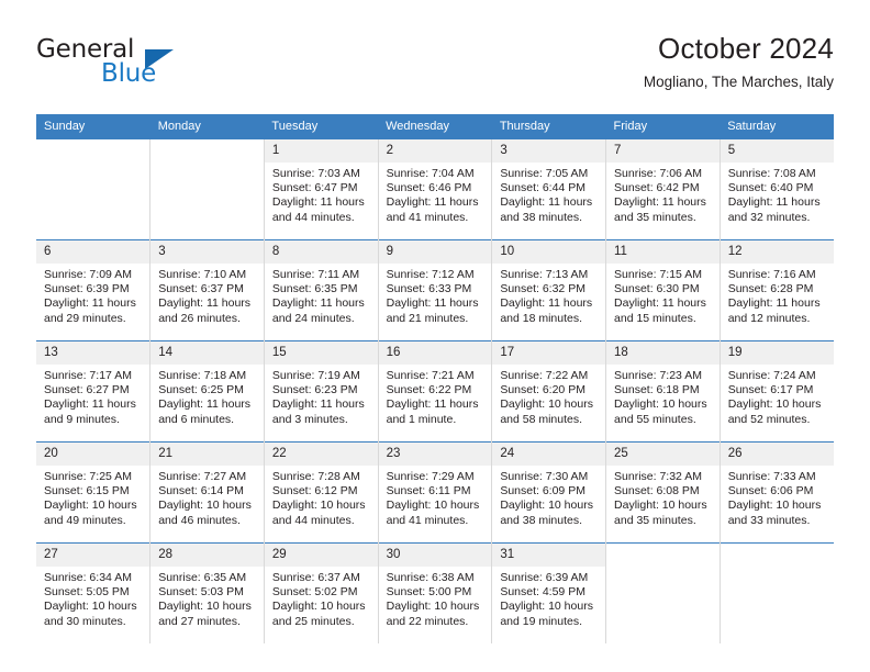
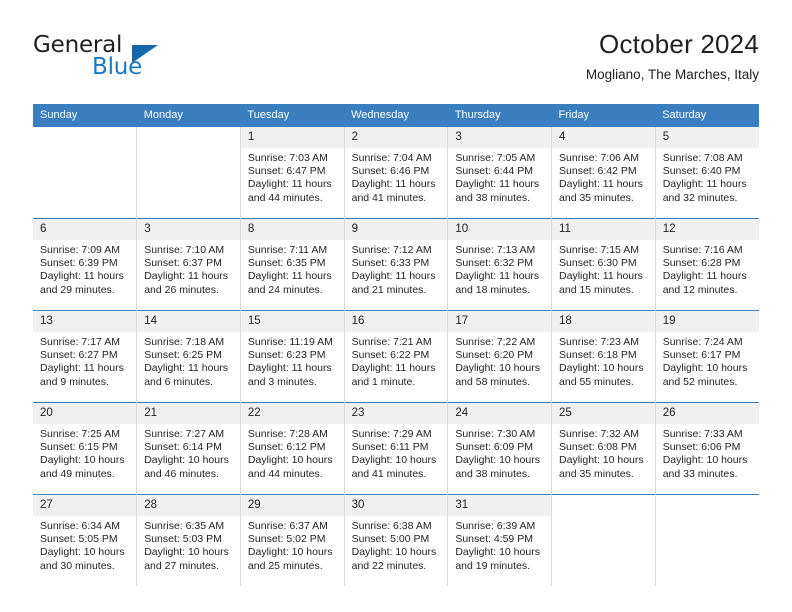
  General
  Blue
  October 2024
  Mogliano, The Marches, Italy
  Sunday	Monday	Tuesday	Wednesday	Thursday	Friday	Saturday
- 		1Sunrise: 7:03 AM Sunset: 6:47 PM Daylight: 11 hours and 44 minutes.	2Sunrise: 7:04 AM Sunset: 6:46 PM Daylight: 11 hours and 41 minutes.	3Sunrise: 7:05 AM Sunset: 6:44 PM Daylight: 11 hours and 38 minutes.	7Sunrise: 7:06 AM Sunset: 6:42 PM Daylight: 11 hours and 35 minutes.	5Sunrise: 7:08 AM Sunset: 6:40 PM Daylight: 11 hours and 32 minutes.
+ 		1Sunrise: 7:03 AM Sunset: 6:47 PM Daylight: 11 hours and 44 minutes.	2Sunrise: 7:04 AM Sunset: 6:46 PM Daylight: 11 hours and 41 minutes.	3Sunrise: 7:05 AM Sunset: 6:44 PM Daylight: 11 hours and 38 minutes.	4Sunrise: 7:06 AM Sunset: 6:42 PM Daylight: 11 hours and 35 minutes.	5Sunrise: 7:08 AM Sunset: 6:40 PM Daylight: 11 hours and 32 minutes.
  6Sunrise: 7:09 AM Sunset: 6:39 PM Daylight: 11 hours and 29 minutes.	3Sunrise: 7:10 AM Sunset: 6:37 PM Daylight: 11 hours and 26 minutes.	8Sunrise: 7:11 AM Sunset: 6:35 PM Daylight: 11 hours and 24 minutes.	9Sunrise: 7:12 AM Sunset: 6:33 PM Daylight: 11 hours and 21 minutes.	10Sunrise: 7:13 AM Sunset: 6:32 PM Daylight: 11 hours and 18 minutes.	11Sunrise: 7:15 AM Sunset: 6:30 PM Daylight: 11 hours and 15 minutes.	12Sunrise: 7:16 AM Sunset: 6:28 PM Daylight: 11 hours and 12 minutes.
- 13Sunrise: 7:17 AM Sunset: 6:27 PM Daylight: 11 hours and 9 minutes.	14Sunrise: 7:18 AM Sunset: 6:25 PM Daylight: 11 hours and 6 minutes.	15Sunrise: 7:19 AM Sunset: 6:23 PM Daylight: 11 hours and 3 minutes.	16Sunrise: 7:21 AM Sunset: 6:22 PM Daylight: 11 hours and 1 minute.	17Sunrise: 7:22 AM Sunset: 6:20 PM Daylight: 10 hours and 58 minutes.	18Sunrise: 7:23 AM Sunset: 6:18 PM Daylight: 10 hours and 55 minutes.	19Sunrise: 7:24 AM Sunset: 6:17 PM Daylight: 10 hours and 52 minutes.
+ 13Sunrise: 7:17 AM Sunset: 6:27 PM Daylight: 11 hours and 9 minutes.	14Sunrise: 7:18 AM Sunset: 6:25 PM Daylight: 11 hours and 6 minutes.	15Sunrise: 11:19 AM Sunset: 6:23 PM Daylight: 11 hours and 3 minutes.	16Sunrise: 7:21 AM Sunset: 6:22 PM Daylight: 11 hours and 1 minute.	17Sunrise: 7:22 AM Sunset: 6:20 PM Daylight: 10 hours and 58 minutes.	18Sunrise: 7:23 AM Sunset: 6:18 PM Daylight: 10 hours and 55 minutes.	19Sunrise: 7:24 AM Sunset: 6:17 PM Daylight: 10 hours and 52 minutes.
  20Sunrise: 7:25 AM Sunset: 6:15 PM Daylight: 10 hours and 49 minutes.	21Sunrise: 7:27 AM Sunset: 6:14 PM Daylight: 10 hours and 46 minutes.	22Sunrise: 7:28 AM Sunset: 6:12 PM Daylight: 10 hours and 44 minutes.	23Sunrise: 7:29 AM Sunset: 6:11 PM Daylight: 10 hours and 41 minutes.	24Sunrise: 7:30 AM Sunset: 6:09 PM Daylight: 10 hours and 38 minutes.	25Sunrise: 7:32 AM Sunset: 6:08 PM Daylight: 10 hours and 35 minutes.	26Sunrise: 7:33 AM Sunset: 6:06 PM Daylight: 10 hours and 33 minutes.
  27Sunrise: 6:34 AM Sunset: 5:05 PM Daylight: 10 hours and 30 minutes.	28Sunrise: 6:35 AM Sunset: 5:03 PM Daylight: 10 hours and 27 minutes.	29Sunrise: 6:37 AM Sunset: 5:02 PM Daylight: 10 hours and 25 minutes.	30Sunrise: 6:38 AM Sunset: 5:00 PM Daylight: 10 hours and 22 minutes.	31Sunrise: 6:39 AM Sunset: 4:59 PM Daylight: 10 hours and 19 minutes.
